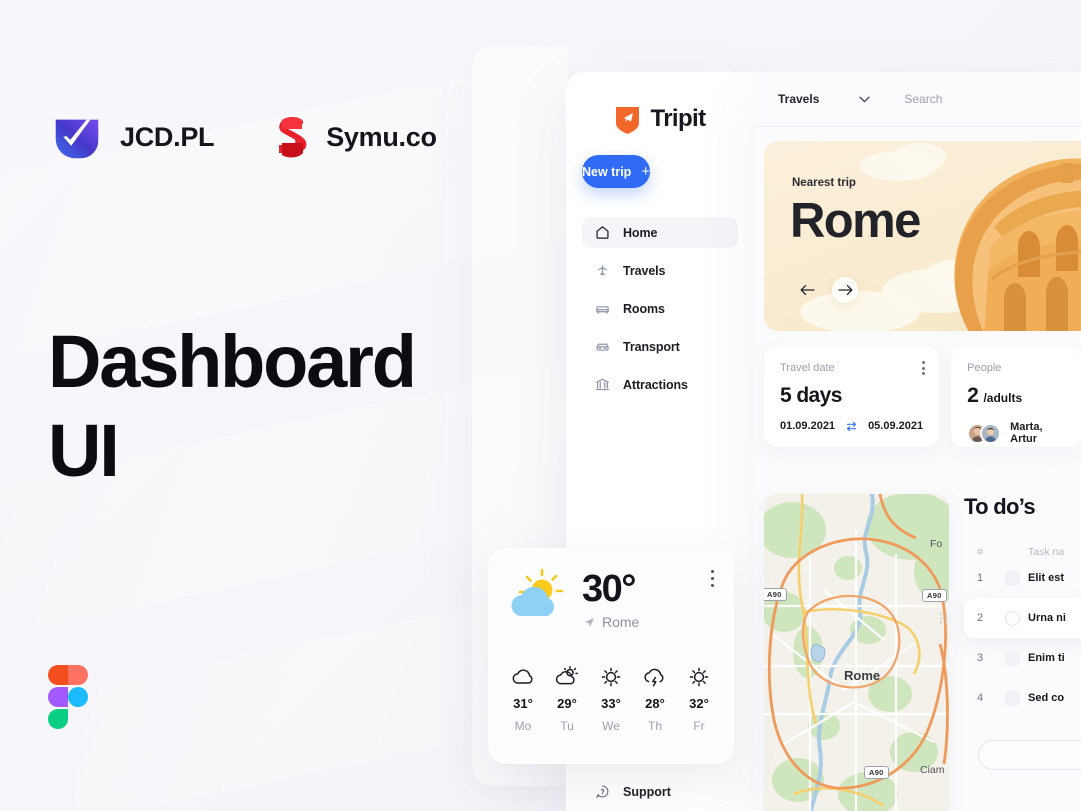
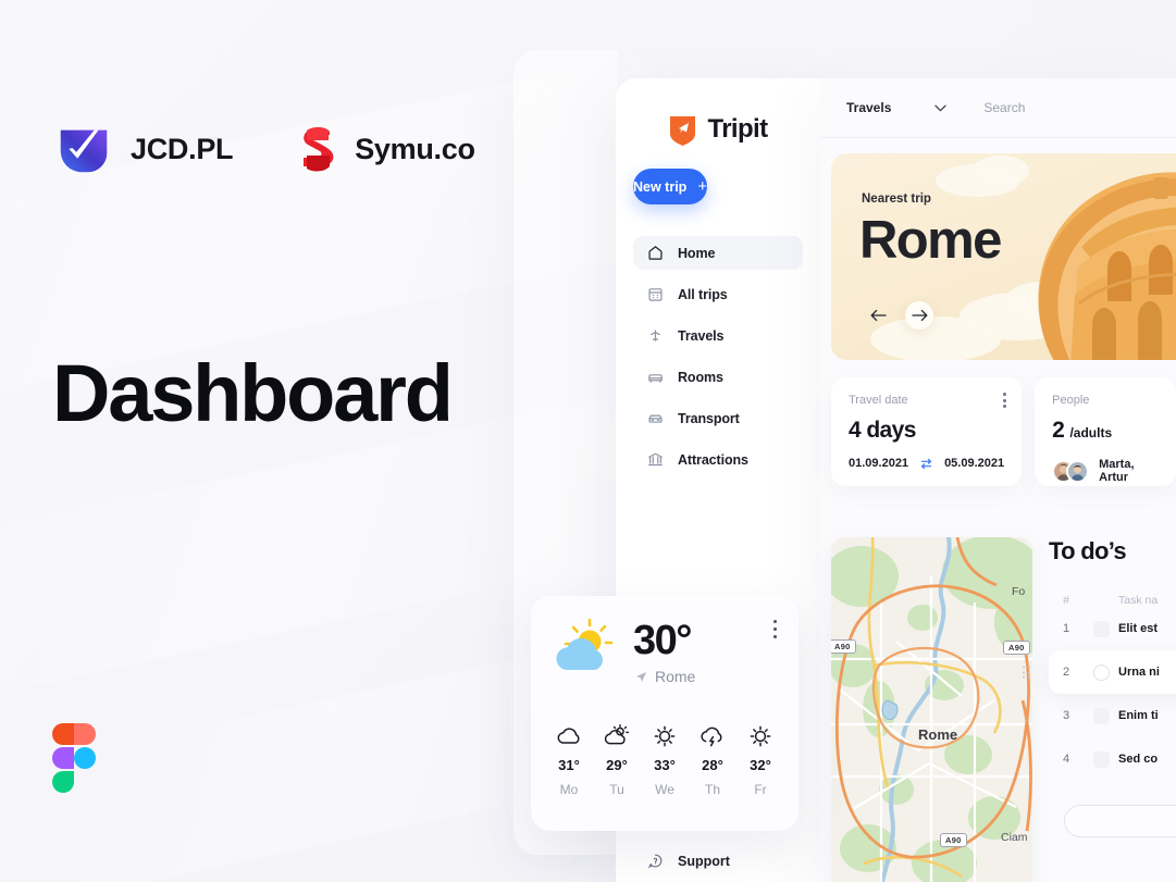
  JCD.PL
  Symu.co
  Dashboard
- UI
  Tripit
  New trip
  +
  Home
+ All trips
  Travels
  Rooms
  Transport
  Attractions
  Support
  Travels
  Search
  Nearest trip
  Rome
  Travel date
- 5 days
+ 4 days
  01.09.2021
  05.09.2021
  People
  2 /adults
  Marta, Artur
  Rome
  A90
  A90
  A90
  Fo
  Ciam
  To do’s
  #
  Task na
  1
  Elit est
  2
  Urna ni
  3
  Enim ti
  4
  Sed co
  30°
  Rome
  31°
  Mo
  29°
  Tu
  33°
  We
  28°
  Th
  32°
  Fr
